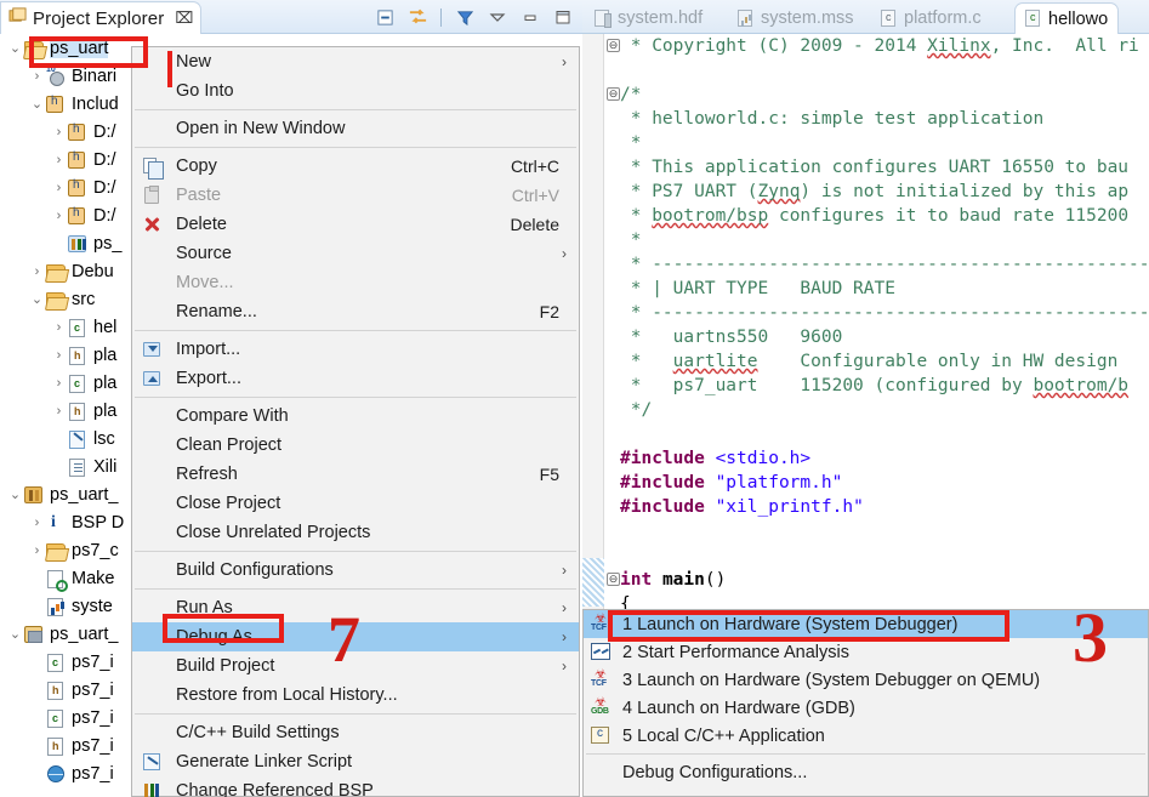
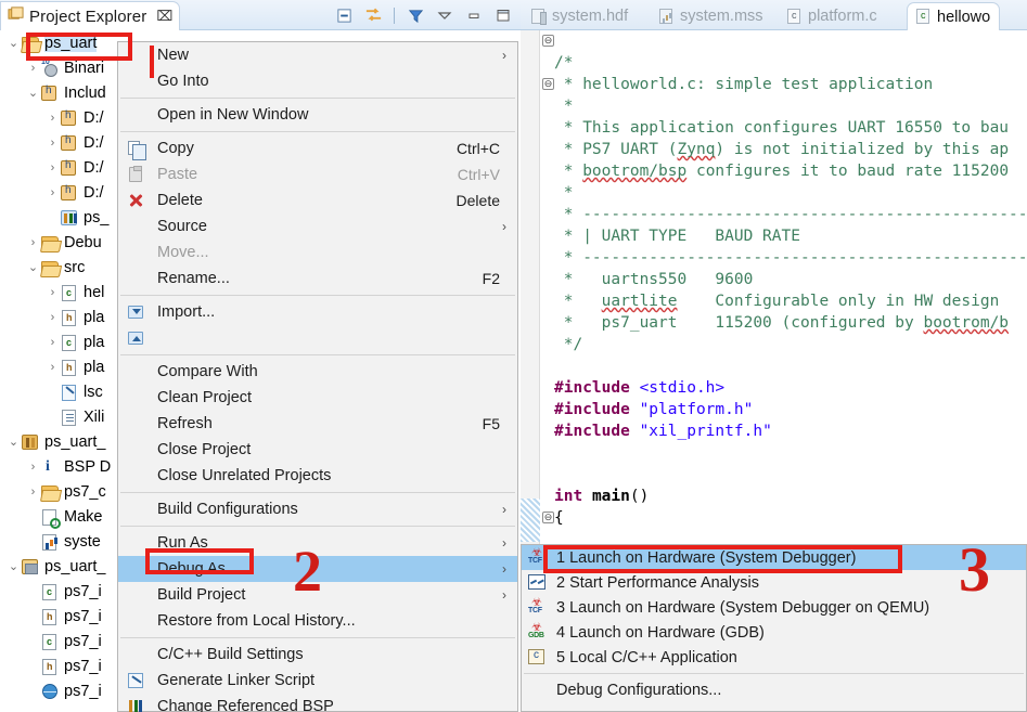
  Project Explorer
  ⌧
  ⌄
  ps_uart
  ›
  Binari
  ⌄
  Includ
  ›
  D:/
  ›
  D:/
  ›
  D:/
  ›
  D:/
  ps_
  ›
  Debu
  ⌄
  src
  ›
  hel
  ›
  pla
  ›
  pla
  ›
  pla
  lsc
  Xili
  ⌄
  ps_uart_
  ›
  i
  BSP D
  ›
  ps7_c
  Make
  syste
  ⌄
  ps_uart_
  ps7_i
  ps7_i
  ps7_i
  ps7_i
  ps7_i
  system.hdf
  system.mss
  platform.c
  hellowo
- * Copyright (C) 2009 - 2014 Xilinx, Inc. All ri
  /*
  * helloworld.c: simple test application
  *
  * This application configures UART 16550 to bau
  * PS7 UART (Zynq) is not initialized by this ap
  * bootrom/bsp configures it to baud rate 115200
  *
  * -----------------------------------------------
  * | UART TYPE BAUD RATE
  * -----------------------------------------------
  * uartns550 9600
  * uartlite Configurable only in HW design
  * ps7_uart 115200 (configured by bootrom/b
  */
  #include <stdio.h>
  #include "platform.h"
  #include "xil_printf.h"
  int main()
  {
  ⊖
  ⊖
  ⊖
  New
  ›
  Go Into
  Open in New Window
  Copy
  Ctrl+C
  Paste
  Ctrl+V
  Delete
  Delete
  Source
  ›
  Move...
  Rename...
  F2
  Import...
- Export...
  Compare With
  Clean Project
  Refresh
  F5
  Close Project
  Close Unrelated Projects
  Build Configurations
  ›
  Run As
  ›
  Debug As
  ›
  Build Project
  ›
  Restore from Local History...
  C/C++ Build Settings
  Generate Linker Script
  Change Referenced BSP
  ☣
  1 Launch on Hardware (System Debugger)
  2 Start Performance Analysis
  ☣
  3 Launch on Hardware (System Debugger on QEMU)
  ☣
  4 Launch on Hardware (GDB)
  5 Local C/C++ Application
  Debug Configurations...
- 7
+ 2
  3
